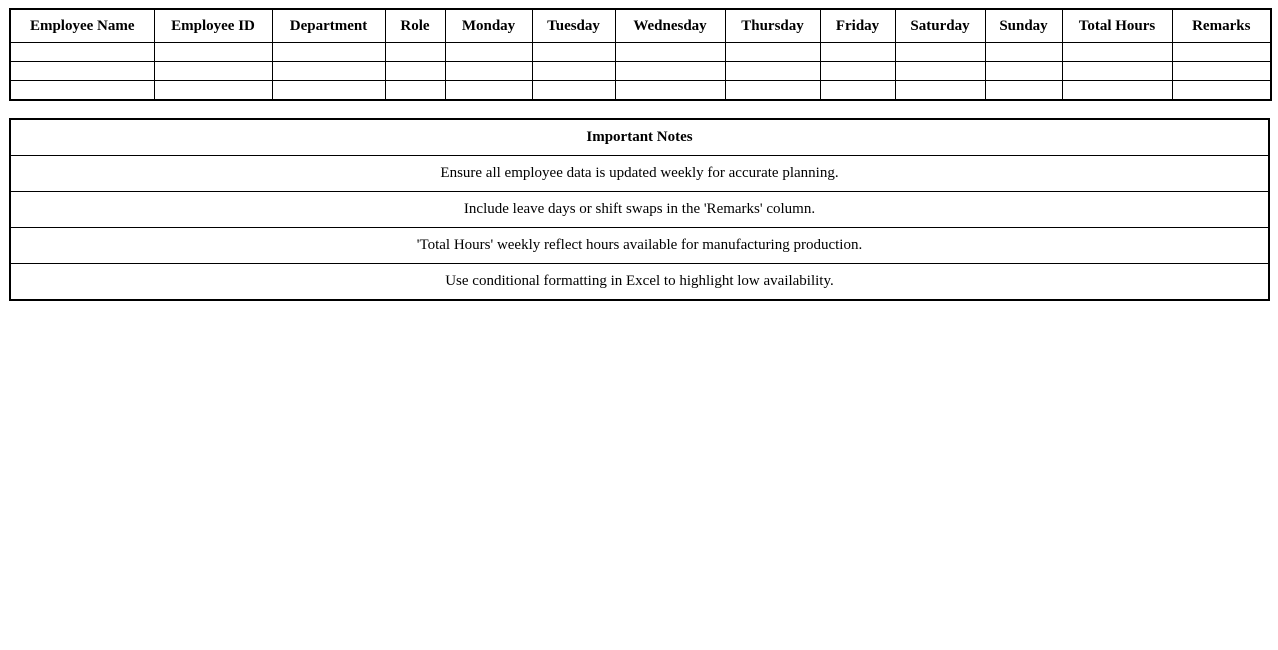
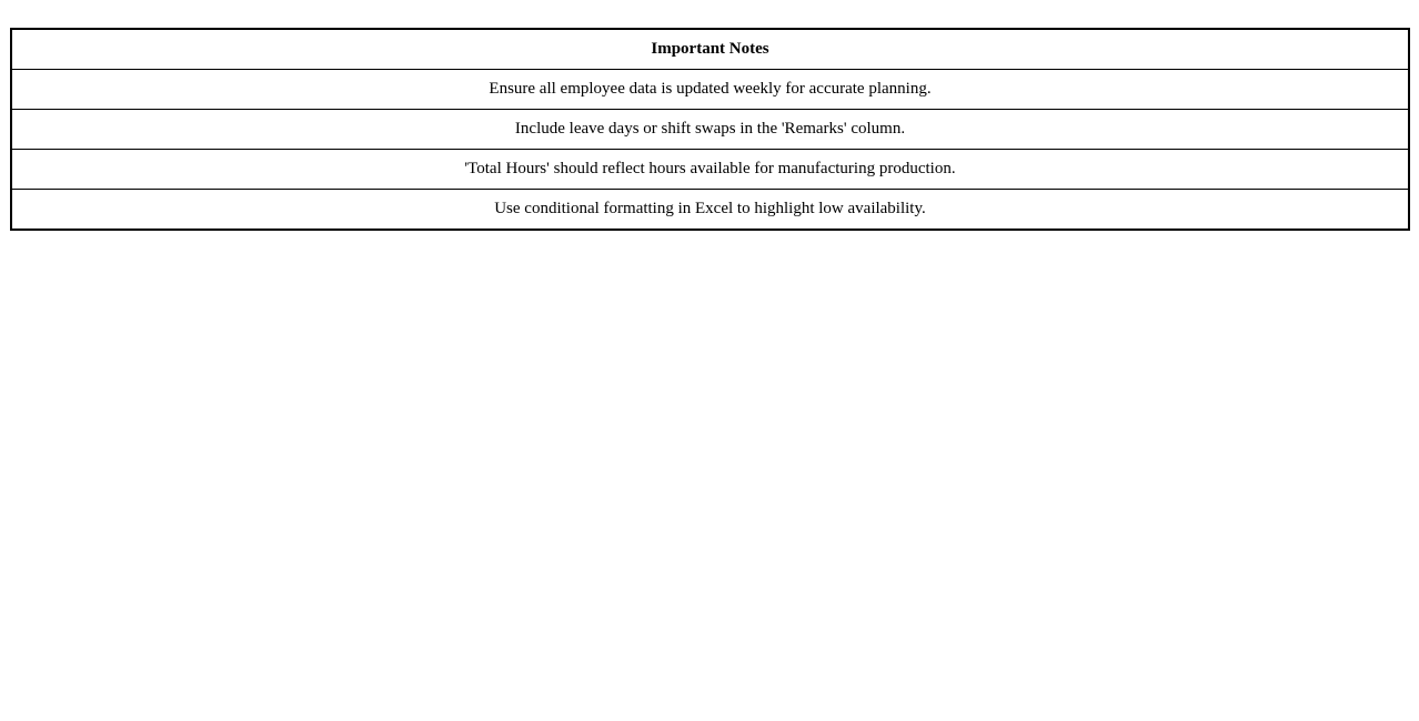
- Employee Name	Employee ID	Department	Role	Monday	Tuesday	Wednesday	Thursday	Friday	Saturday	Sunday	Total Hours	Remarks
  Important Notes
  Ensure all employee data is updated weekly for accurate planning.
  Include leave days or shift swaps in the 'Remarks' column.
- 'Total Hours' weekly reflect hours available for manufacturing production.
+ 'Total Hours' should reflect hours available for manufacturing production.
  Use conditional formatting in Excel to highlight low availability.
